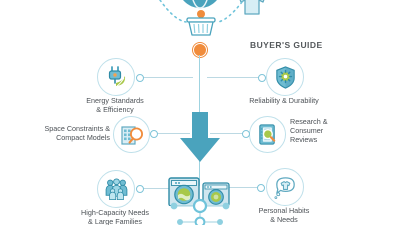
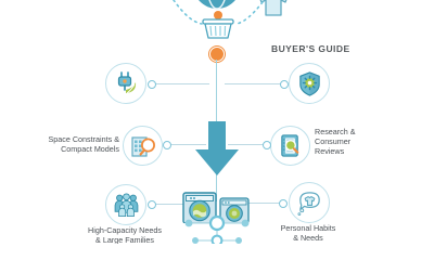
  BUYER'S GUIDE
- Energy Standards
- & Efficiency
- Reliability & Durability
  Space Constraints &
  Compact Models
  Research &
  Consumer
  Reviews
  High-Capacity Needs
  & Large Families
  Personal Habits
  & Needs
